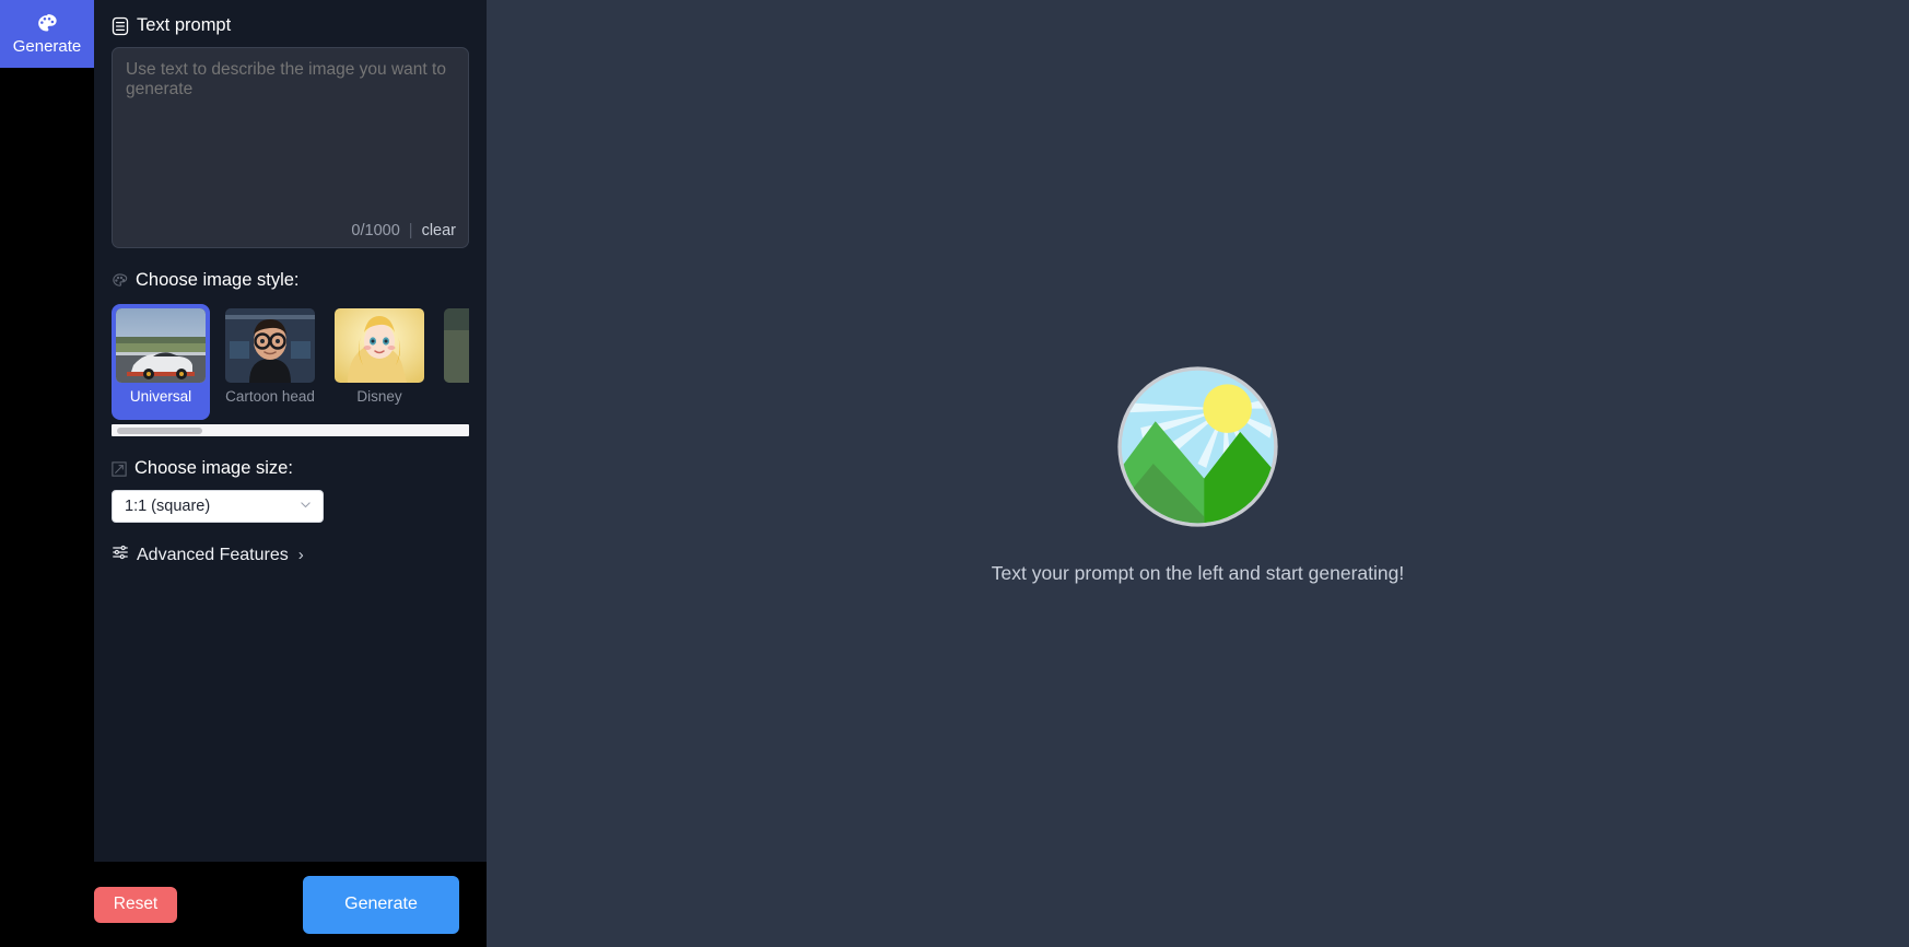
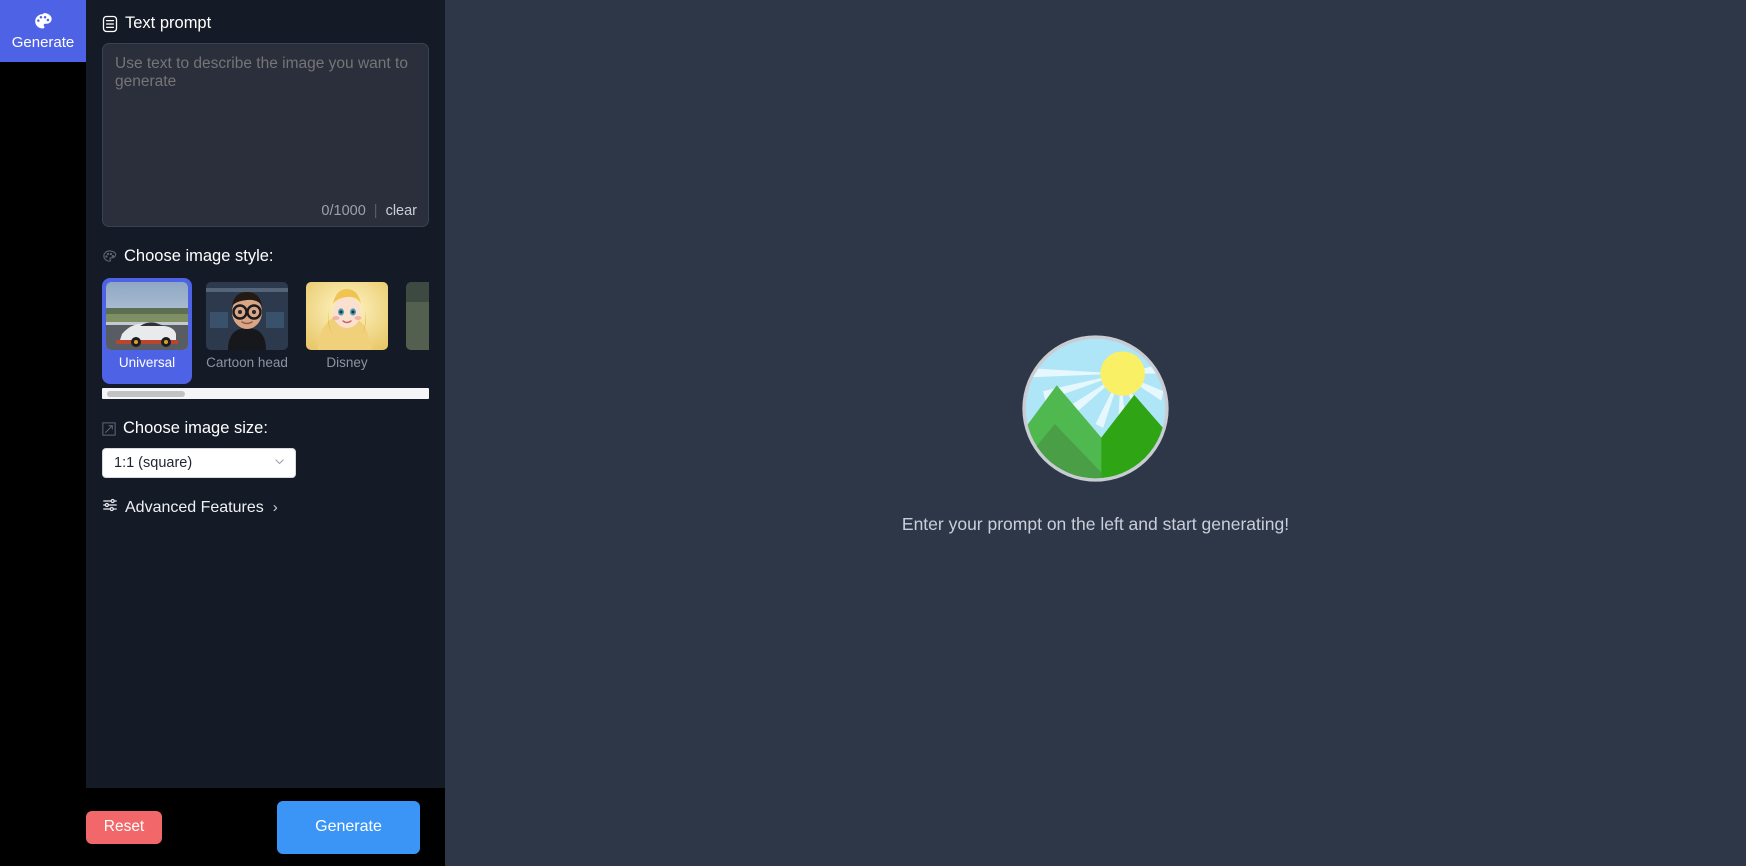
  Generate
  Text prompt
  0/1000
  |
  clear
  Choose image style:
  Universal
  Cartoon head
  Disney
  Choose image size:
  1:1 (square)
  Advanced Features
  ›
  Reset
  Generate
- Text your prompt on the left and start generating!
+ Enter your prompt on the left and start generating!
